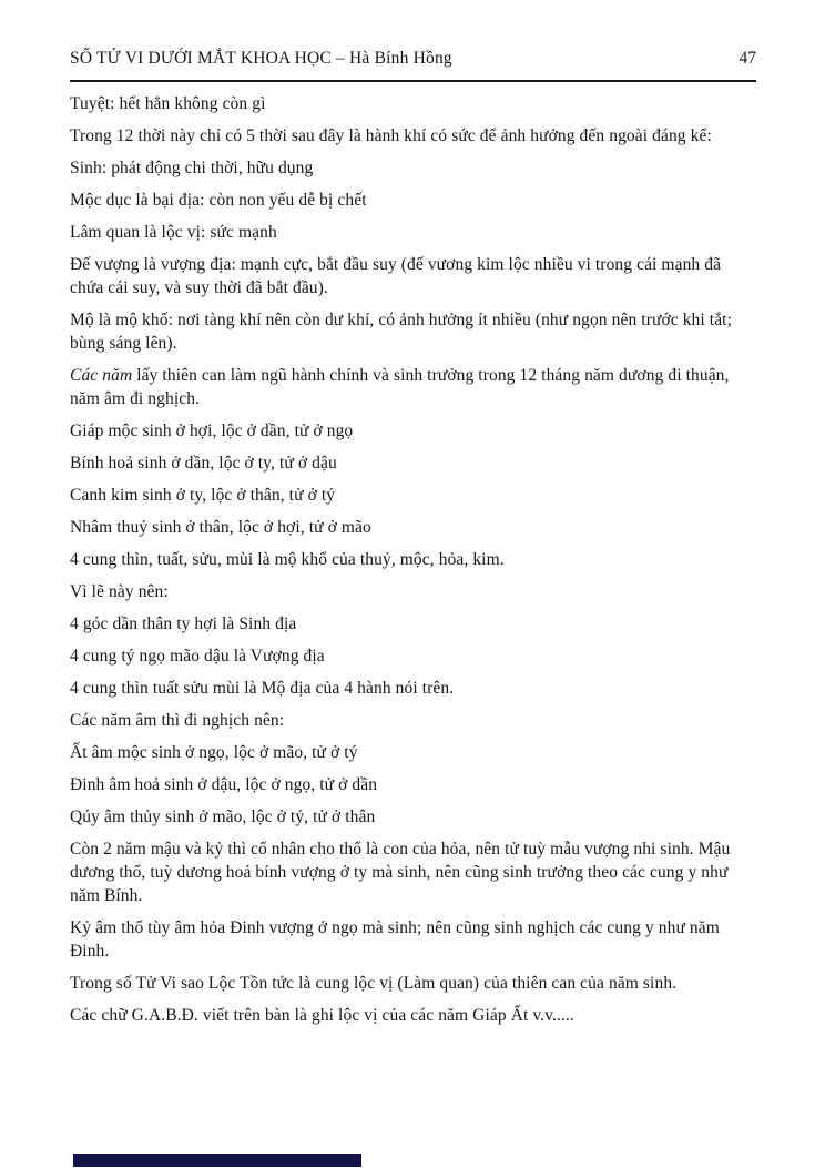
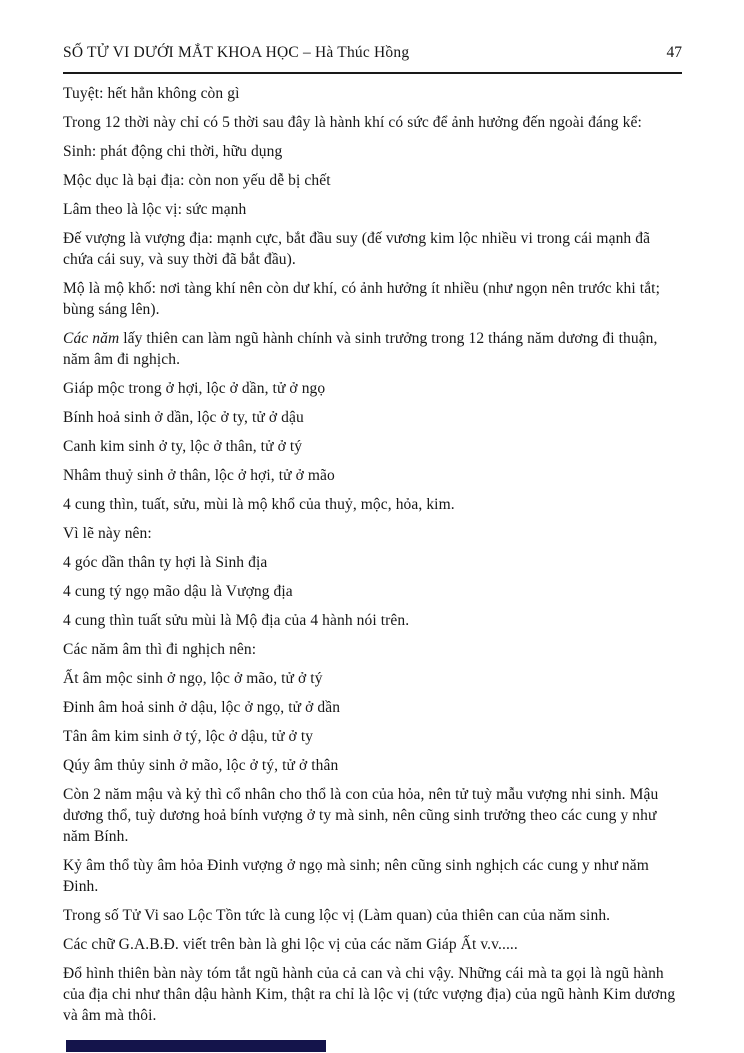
- SỐ TỬ VI DƯỚI MẮT KHOA HỌC – Hà Bính Hồng
+ SỐ TỬ VI DƯỚI MẮT KHOA HỌC – Hà Thúc Hồng
  47
  Tuyệt: hết hẳn không còn gì
  Trong 12 thời này chỉ có 5 thời sau đây là hành khí có sức để ảnh hưởng đến ngoài đáng kể:
  Sinh: phát động chi thời, hữu dụng
  Mộc dục là bại địa: còn non yếu dễ bị chết
- Lâm quan là lộc vị: sức mạnh
+ Lâm theo là lộc vị: sức mạnh
  Đế vượng là vượng địa: mạnh cực, bắt đầu suy (đế vương kim lộc nhiều vi trong cái mạnh đã chứa cái suy, và suy thời đã bắt đầu).
  Mộ là mộ khố: nơi tàng khí nên còn dư khí, có ảnh hưởng ít nhiều (như ngọn nên trước khi tắt; bùng sáng lên).
  Các năm lấy thiên can làm ngũ hành chính và sinh trưởng trong 12 tháng năm dương đi thuận, năm âm đi nghịch.
- Giáp mộc sinh ở hợi, lộc ở dần, tử ở ngọ
+ Giáp mộc trong ở hợi, lộc ở dần, tử ở ngọ
  Bính hoả sinh ở dần, lộc ở ty, tử ở dậu
  Canh kim sinh ở ty, lộc ở thân, tử ở tý
  Nhâm thuỷ sinh ở thân, lộc ở hợi, tử ở mão
  4 cung thìn, tuất, sửu, mùi là mộ khổ của thuỷ, mộc, hỏa, kim.
  Vì lẽ này nên:
  4 góc dần thân ty hợi là Sinh địa
  4 cung tý ngọ mão dậu là Vượng địa
  4 cung thìn tuất sửu mùi là Mộ địa của 4 hành nói trên.
  Các năm âm thì đi nghịch nên:
  Ất âm mộc sinh ở ngọ, lộc ở mão, tử ở tý
  Đinh âm hoả sinh ở dậu, lộc ở ngọ, tử ở dần
+ Tân âm kim sinh ở tý, lộc ở dậu, tử ở ty
  Qúy âm thủy sinh ở mão, lộc ở tý, tử ở thân
  Còn 2 năm mậu và kỷ thì cổ nhân cho thổ là con của hỏa, nên tử tuỳ mẫu vượng nhi sinh. Mậu dương thổ, tuỳ dương hoả bính vượng ở ty mà sinh, nên cũng sinh trưởng theo các cung y như năm Bính.
  Kỷ âm thổ tùy âm hỏa Đinh vượng ở ngọ mà sinh; nên cũng sinh nghịch các cung y như năm Đinh.
  Trong số Tử Vi sao Lộc Tồn tức là cung lộc vị (Làm quan) của thiên can của năm sinh.
  Các chữ G.A.B.Đ. viết trên bàn là ghi lộc vị của các năm Giáp Ất v.v.....
+ Đổ hình thiên bàn này tóm tắt ngũ hành của cả can và chi vậy. Những cái mà ta gọi là ngũ hành của địa chi như thân dậu hành Kim, thật ra chỉ là lộc vị (tức vượng địa) của ngũ hành Kim dương và âm mà thôi.
